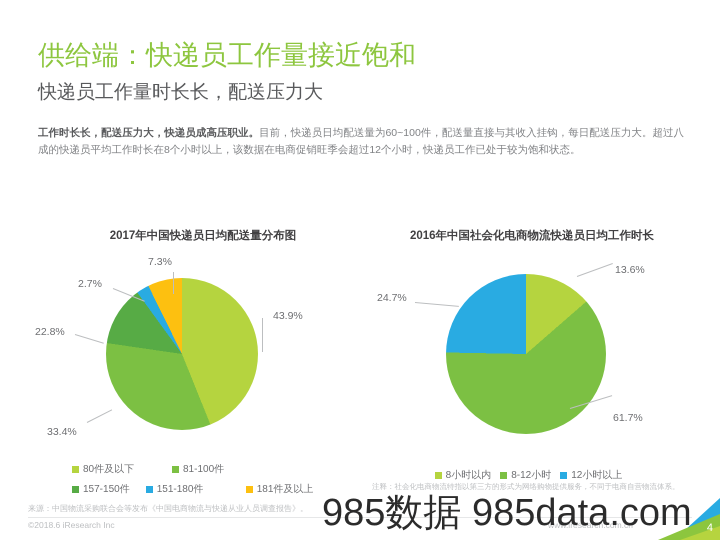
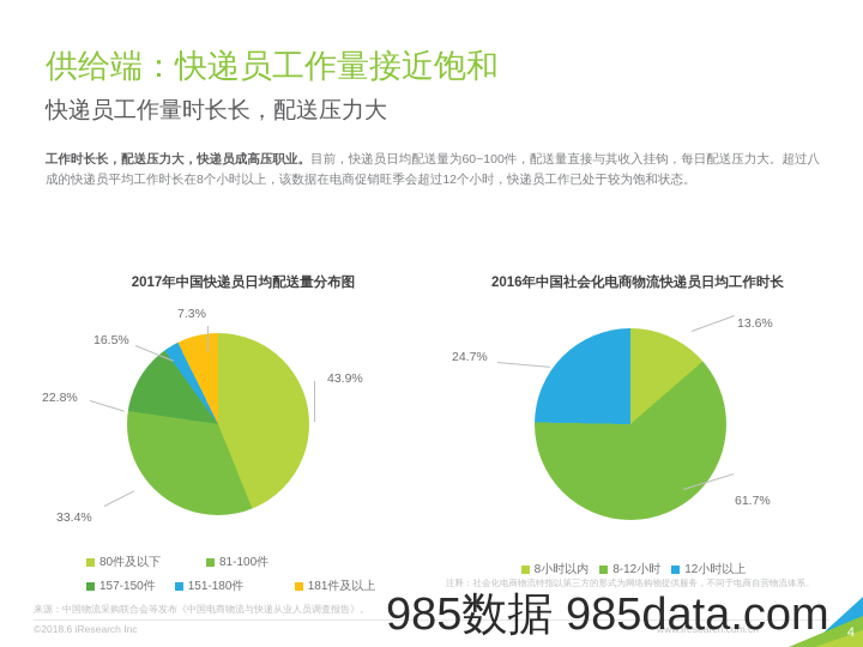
  供给端：快递员工作量接近饱和
  快递员工作量时长长，配送压力大
  工作时长长，配送压力大，快递员成高压职业。目前，快递员日均配送量为60~100件，配送量直接与其收入挂钩，每日配送压力大。超过八成的快递员平均工作时长在8个小时以上，该数据在电商促销旺季会超过12个小时，快递员工作已处于较为饱和状态。
  2017年中国快递员日均配送量分布图
  43.9%
  33.4%
  22.8%
- 2.7%
+ 16.5%
  7.3%
  80件及以下
  81-100件
  157-150件
  151-180件
  181件及以上
  2016年中国社会化电商物流快递员日均工作时长
  13.6%
  61.7%
  24.7%
  8小时以内
  8-12小时
  12小时以上
  注释：社会化电商物流特指以第三方的形式为网络购物提供服务，不同于电商自营物流体系。
  来源：中国物流采购联合会等发布《中国电商物流与快递从业人员调查报告》。
  ©2018.6 iResearch Inc
  www.iresearch.com.cn
  4
  985数据 985data.com
